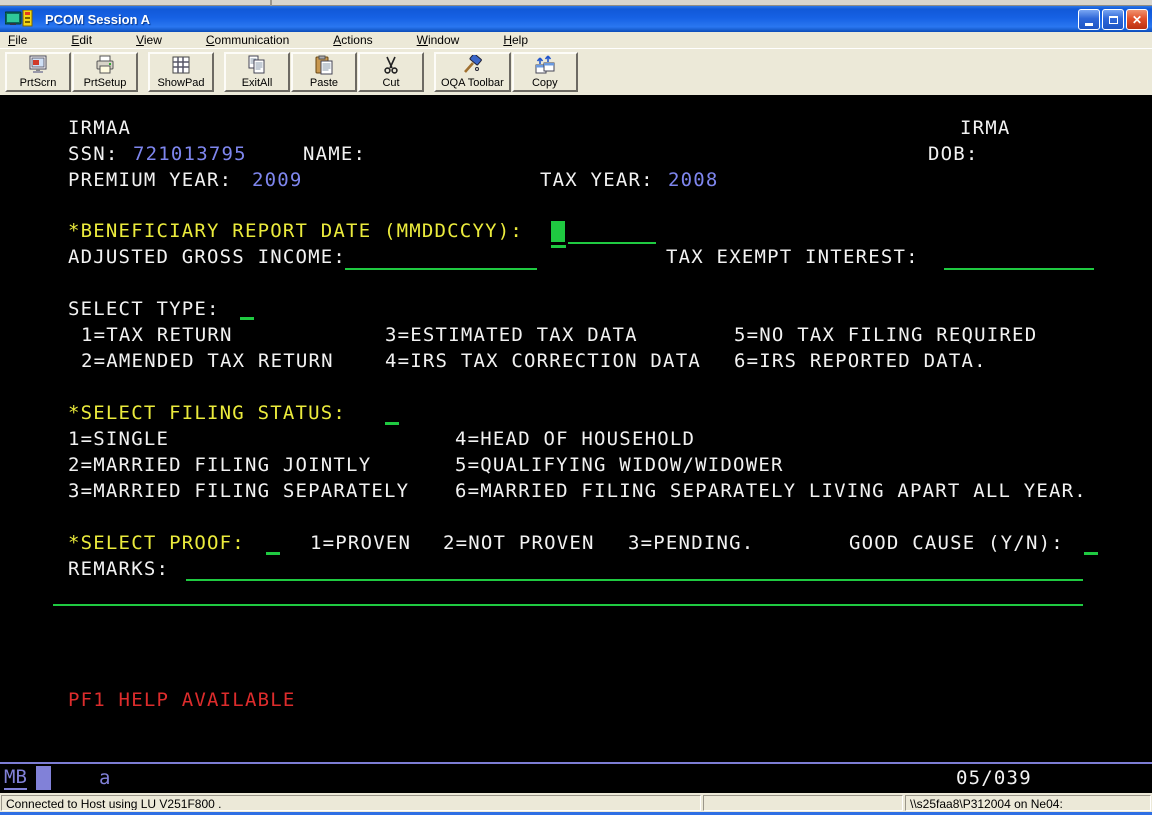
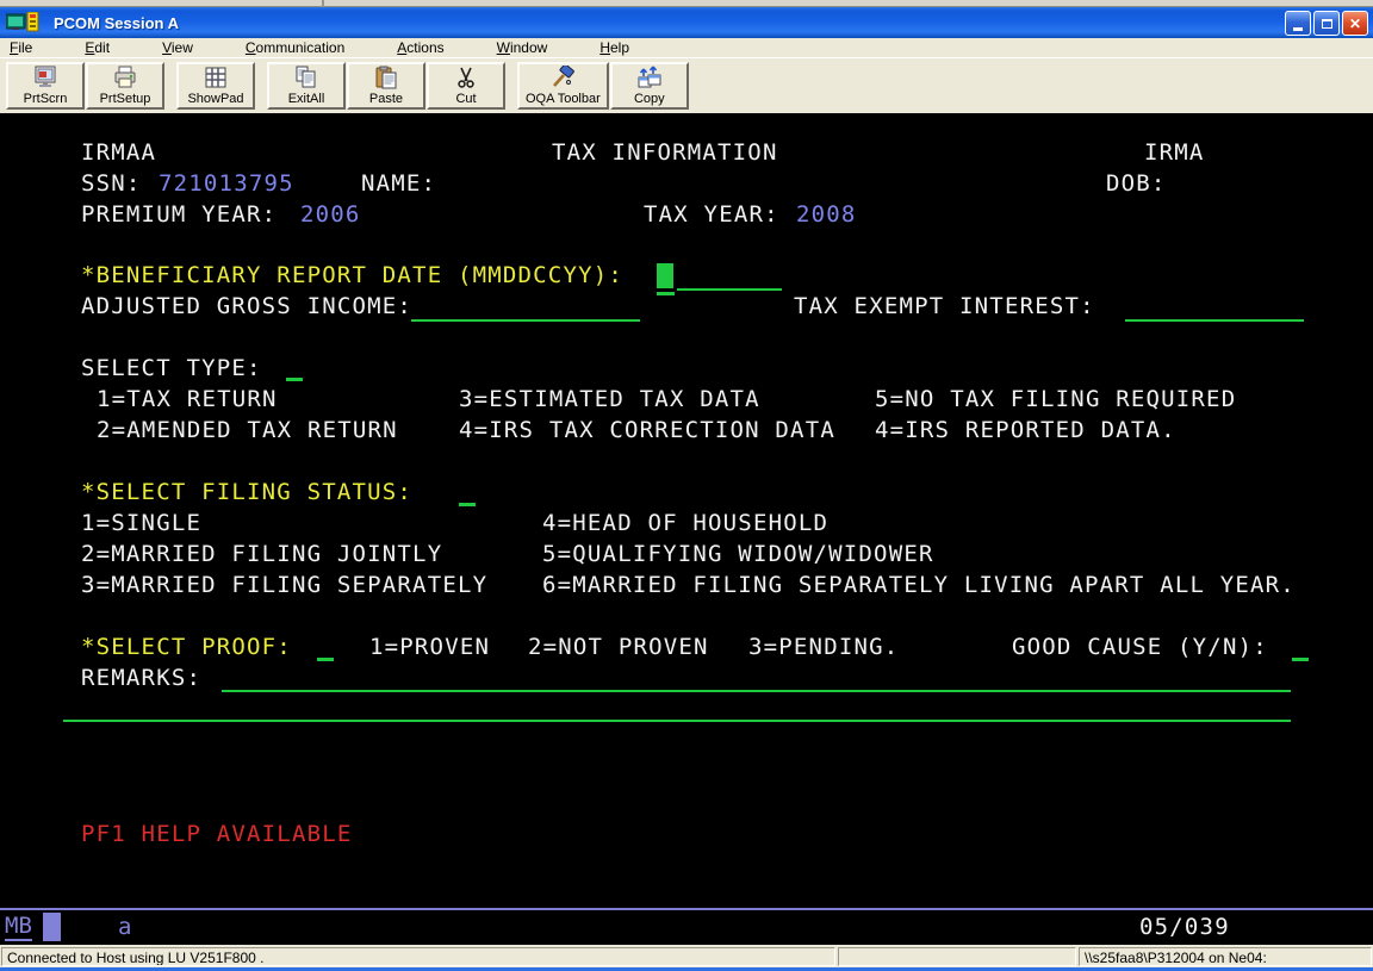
  PCOM Session A
  ✕
  File
  Edit
  View
  Communication
  Actions
  Window
  Help
  PrtScrn
  PrtSetup
  ShowPad
  ExitAll
  Paste
  Cut
  OQA Toolbar
  Copy
  IRMAA
+ TAX INFORMATION
  IRMA
  SSN:
  721013795
  NAME:
  DOB:
  PREMIUM YEAR:
- 2009
+ 2006
  TAX YEAR:
  2008
  *BENEFICIARY REPORT DATE (MMDDCCYY):
  ADJUSTED GROSS INCOME:
  TAX EXEMPT INTEREST:
  SELECT TYPE:
  1=TAX RETURN
  3=ESTIMATED TAX DATA
  5=NO TAX FILING REQUIRED
  2=AMENDED TAX RETURN
  4=IRS TAX CORRECTION DATA
- 6=IRS REPORTED DATA.
+ 4=IRS REPORTED DATA.
  *SELECT FILING STATUS:
  1=SINGLE
  4=HEAD OF HOUSEHOLD
  2=MARRIED FILING JOINTLY
  5=QUALIFYING WIDOW/WIDOWER
  3=MARRIED FILING SEPARATELY
  6=MARRIED FILING SEPARATELY LIVING APART ALL YEAR.
  *SELECT PROOF:
  1=PROVEN
  2=NOT PROVEN
  3=PENDING.
  GOOD CAUSE (Y/N):
  REMARKS:
  PF1 HELP AVAILABLE
  MB
  a
  05/039
  Connected to Host using LU V251F800 .
  \\s25faa8\P312004 on Ne04:
